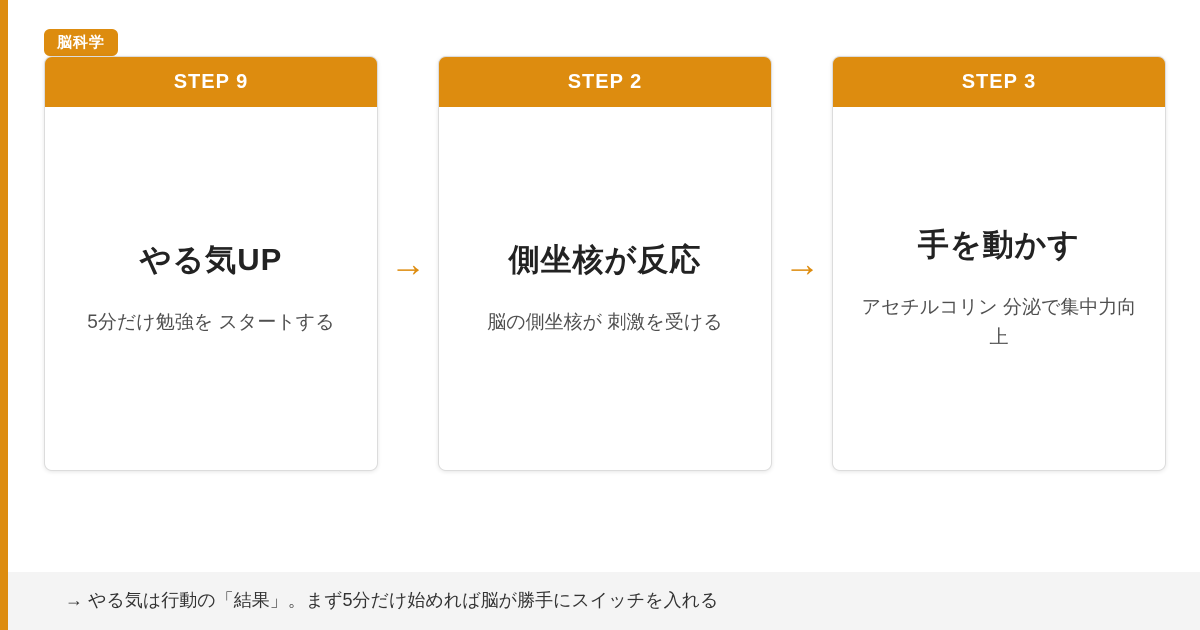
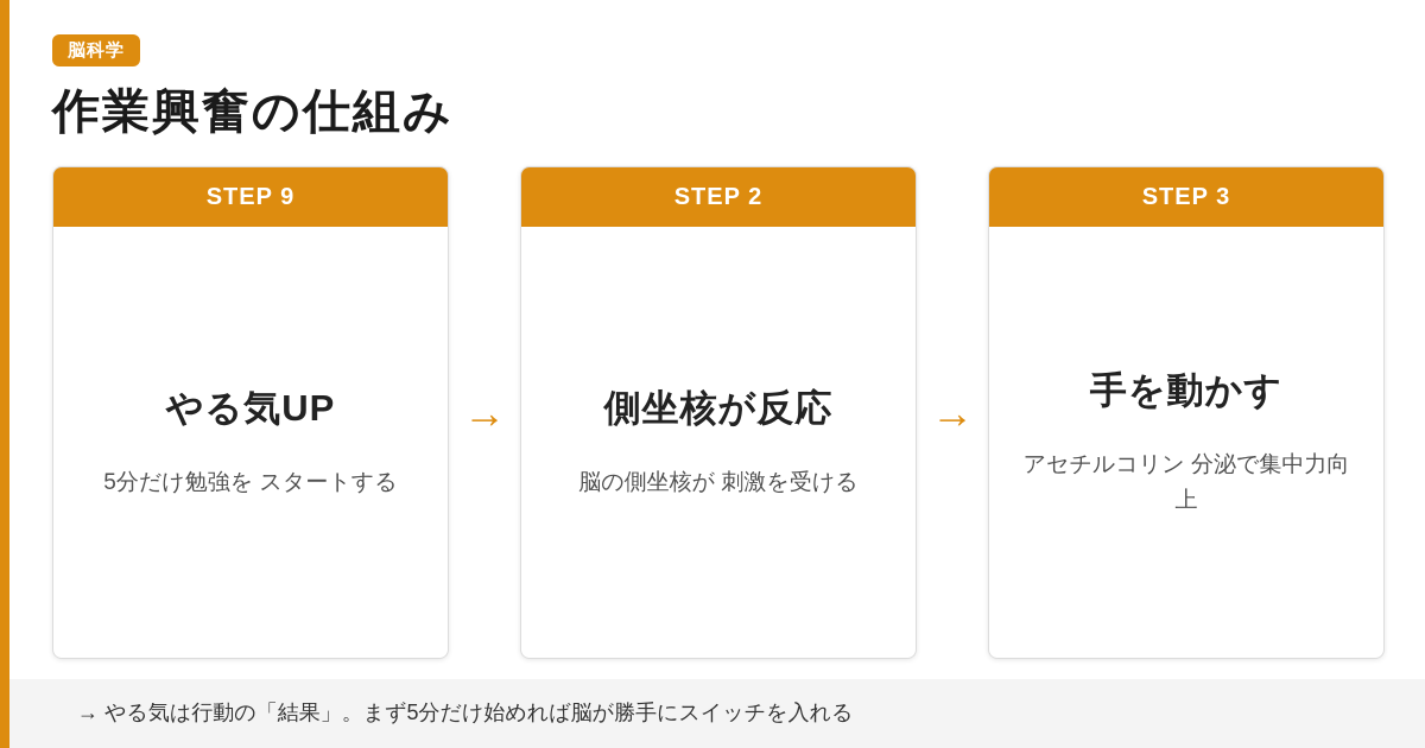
  脳科学
+ 作業興奮の仕組み
  STEP 9
  やる気UP
  5分だけ勉強を スタートする
  →
  STEP 2
  側坐核が反応
  脳の側坐核が 刺激を受ける
  →
  STEP 3
  手を動かす
  アセチルコリン 分泌で集中力向上
  → やる気は行動の「結果」。まず5分だけ始めれば脳が勝手にスイッチを入れる
